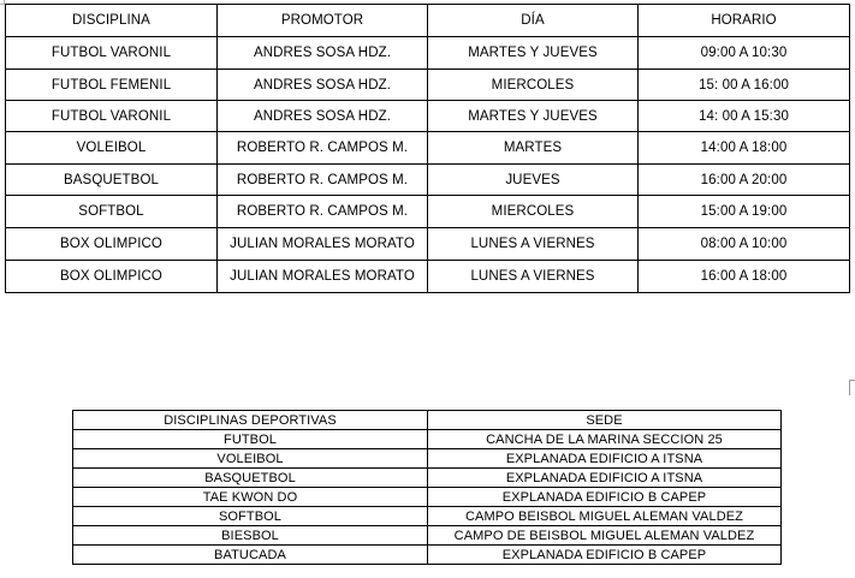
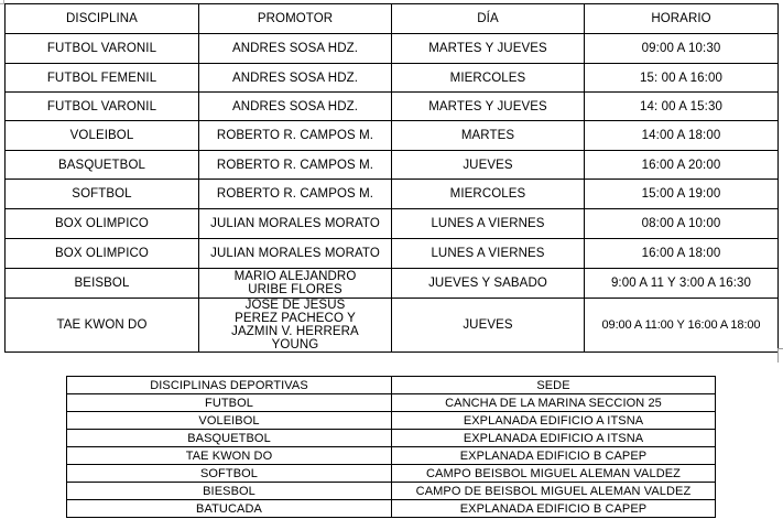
  DISCIPLINA	PROMOTOR	DÍA	HORARIO
  FUTBOL VARONIL	ANDRES SOSA HDZ.	MARTES Y JUEVES	09:00 A 10:30
  FUTBOL FEMENIL	ANDRES SOSA HDZ.	MIERCOLES	15: 00 A 16:00
  FUTBOL VARONIL	ANDRES SOSA HDZ.	MARTES Y JUEVES	14: 00 A 15:30
  VOLEIBOL	ROBERTO R. CAMPOS M.	MARTES	14:00 A 18:00
  BASQUETBOL	ROBERTO R. CAMPOS M.	JUEVES	16:00 A 20:00
  SOFTBOL	ROBERTO R. CAMPOS M.	MIERCOLES	15:00 A 19:00
  BOX OLIMPICO	JULIAN MORALES MORATO	LUNES A VIERNES	08:00 A 10:00
  BOX OLIMPICO	JULIAN MORALES MORATO	LUNES A VIERNES	16:00 A 18:00
+ BEISBOL	MARIO ALEJANDRO URIBE FLORES	JUEVES Y SABADO	9:00 A 11 Y 3:00 A 16:30
+ TAE KWON DO	JOSE DE JESUS PEREZ PACHECO Y JAZMIN V. HERRERA YOUNG	JUEVES	09:00 A 11:00 Y 16:00 A 18:00
  DISCIPLINAS DEPORTIVAS	SEDE
  FUTBOL	CANCHA DE LA MARINA SECCION 25
  VOLEIBOL	EXPLANADA EDIFICIO A ITSNA
  BASQUETBOL	EXPLANADA EDIFICIO A ITSNA
  TAE KWON DO	EXPLANADA EDIFICIO B CAPEP
  SOFTBOL	CAMPO BEISBOL MIGUEL ALEMAN VALDEZ
  BIESBOL	CAMPO DE BEISBOL MIGUEL ALEMAN VALDEZ
  BATUCADA	EXPLANADA EDIFICIO B CAPEP
